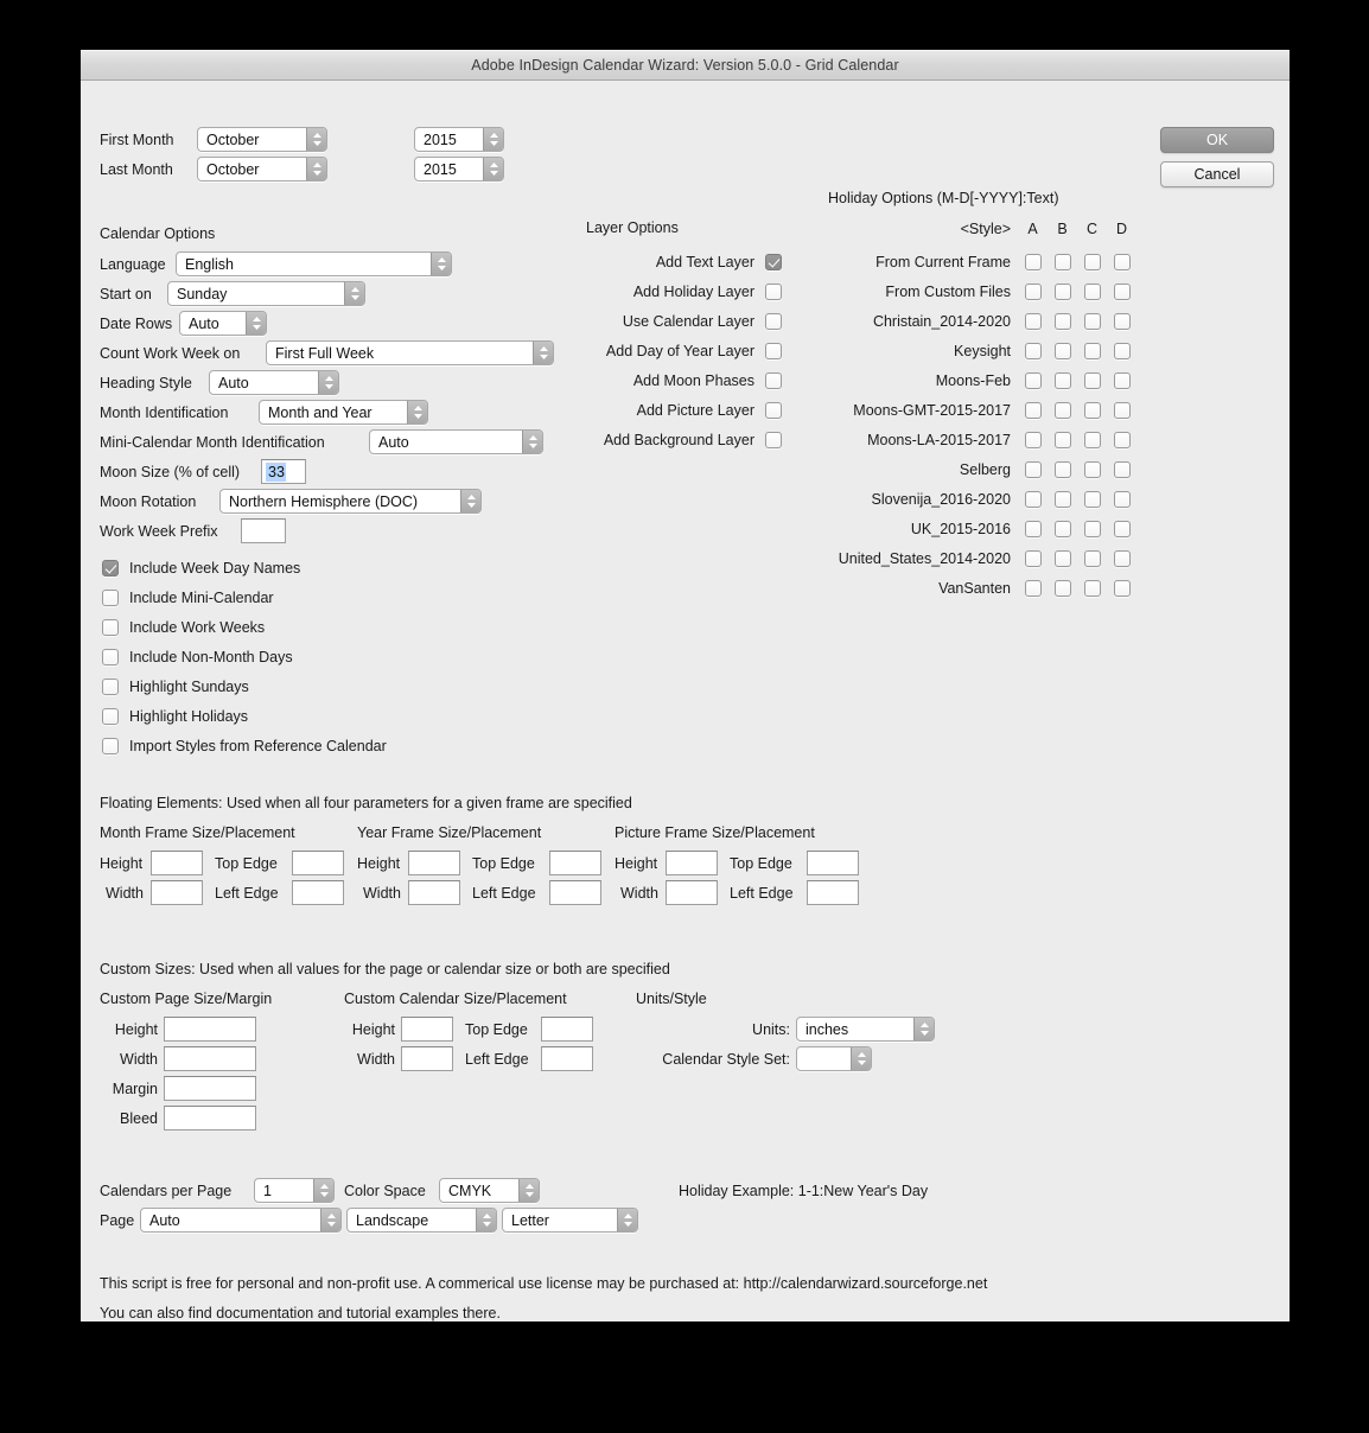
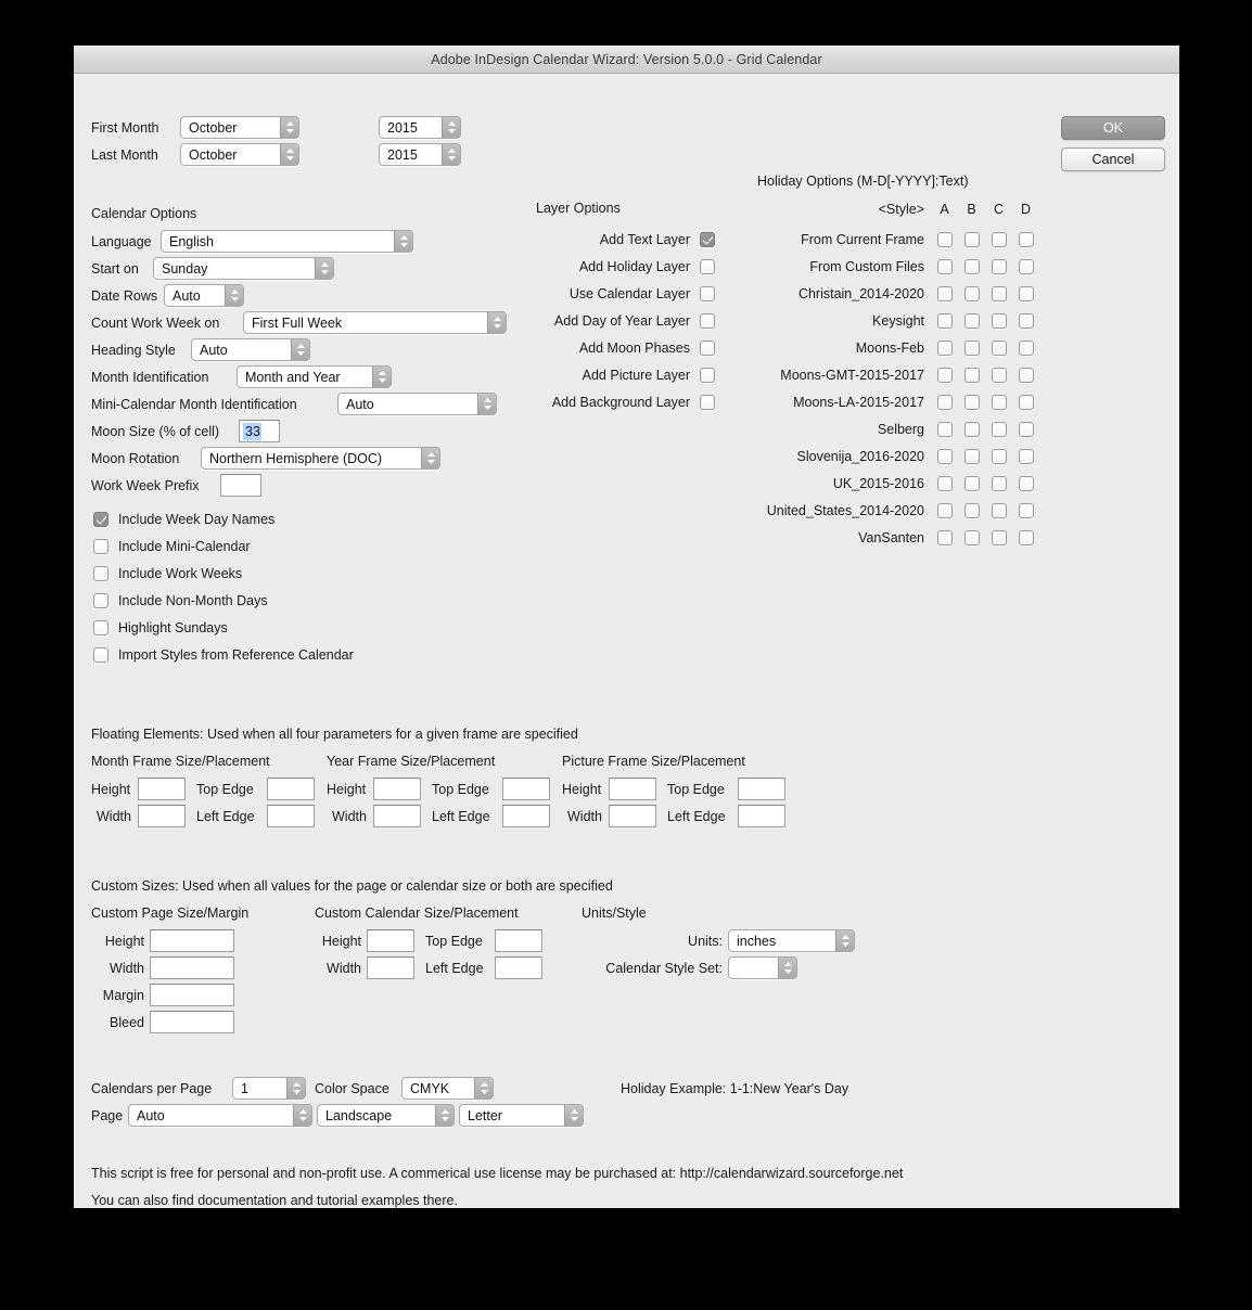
  Adobe InDesign Calendar Wizard: Version 5.0.0 - Grid Calendar
  OK
  Cancel
  First Month
  October
  2015
  Last Month
  October
  2015
  Calendar Options
  Language
  English
  Start on
  Sunday
  Date Rows
  Auto
  Count Work Week on
  First Full Week
  Heading Style
  Auto
  Month Identification
  Month and Year
  Mini-Calendar Month Identification
  Auto
  Moon Size (% of cell)
  33
  Moon Rotation
  Northern Hemisphere (DOC)
  Work Week Prefix
  Include Week Day Names
  Include Mini-Calendar
  Include Work Weeks
  Include Non-Month Days
  Highlight Sundays
- Highlight Holidays
  Import Styles from Reference Calendar
  Layer Options
  Add Text Layer
  Add Holiday Layer
  Use Calendar Layer
  Add Day of Year Layer
  Add Moon Phases
  Add Picture Layer
  Add Background Layer
  Holiday Options (M-D[-YYYY]:Text)
  <Style>
  A
  B
  C
  D
  From Current Frame
  From Custom Files
  Christain_2014-2020
  Keysight
  Moons-Feb
  Moons-GMT-2015-2017
  Moons-LA-2015-2017
  Selberg
  Slovenija_2016-2020
  UK_2015-2016
  United_States_2014-2020
  VanSanten
  Floating Elements: Used when all four parameters for a given frame are specified
  Month Frame Size/Placement
  Height
  Top Edge
  Width
  Left Edge
  Year Frame Size/Placement
  Height
  Top Edge
  Width
  Left Edge
  Picture Frame Size/Placement
  Height
  Top Edge
  Width
  Left Edge
  Custom Sizes: Used when all values for the page or calendar size or both are specified
  Custom Page Size/Margin
  Height
  Width
  Margin
  Bleed
  Custom Calendar Size/Placement
  Height
  Top Edge
  Width
  Left Edge
  Units/Style
  Units:
  inches
  Calendar Style Set:
  Calendars per Page
  1
  Color Space
  CMYK
  Holiday Example: 1-1:New Year's Day
  Page
  Auto
  Landscape
  Letter
  This script is free for personal and non-profit use. A commerical use license may be purchased at: http://calendarwizard.sourceforge.net
  You can also find documentation and tutorial examples there.
